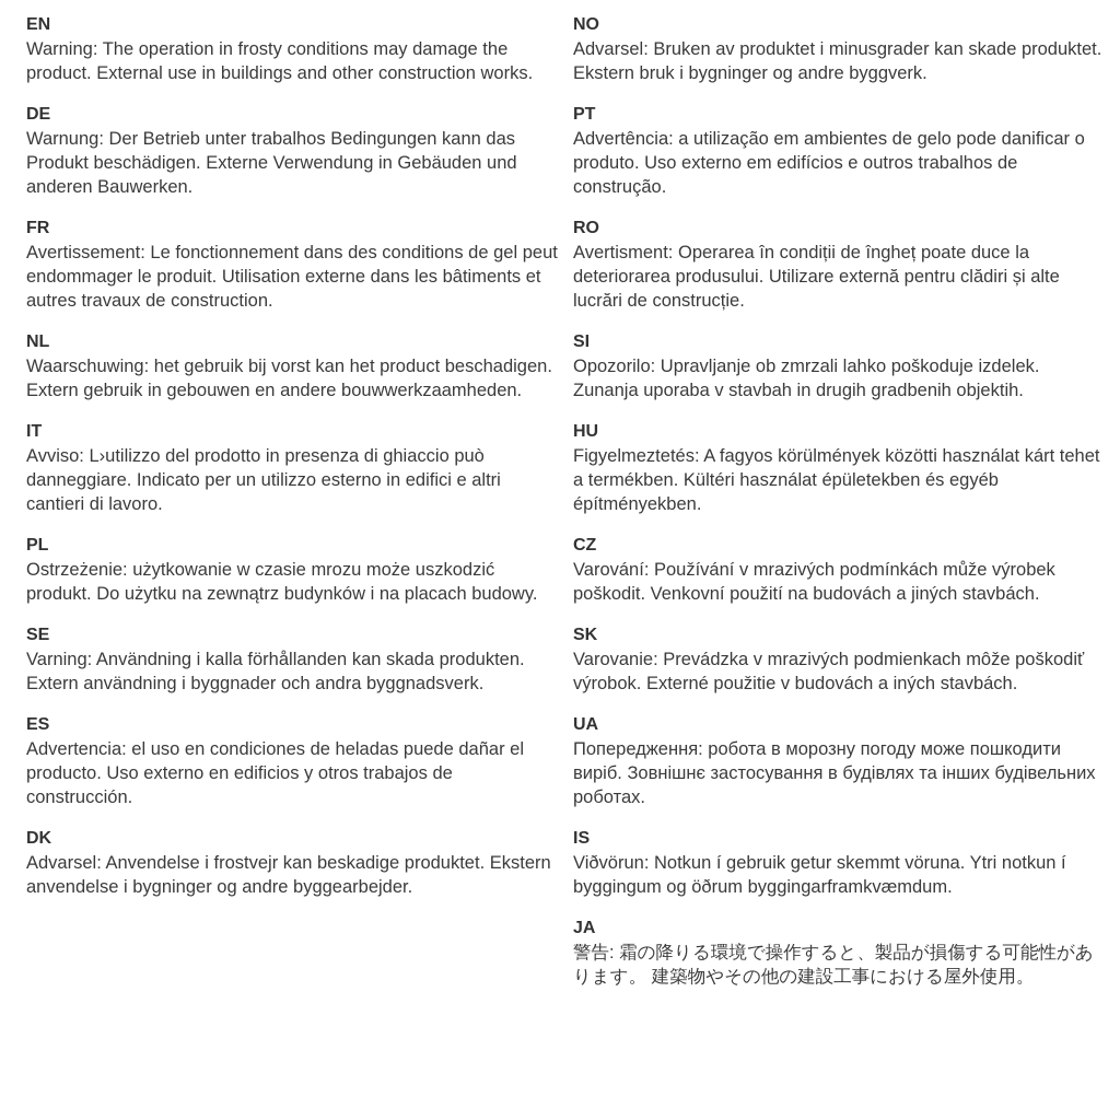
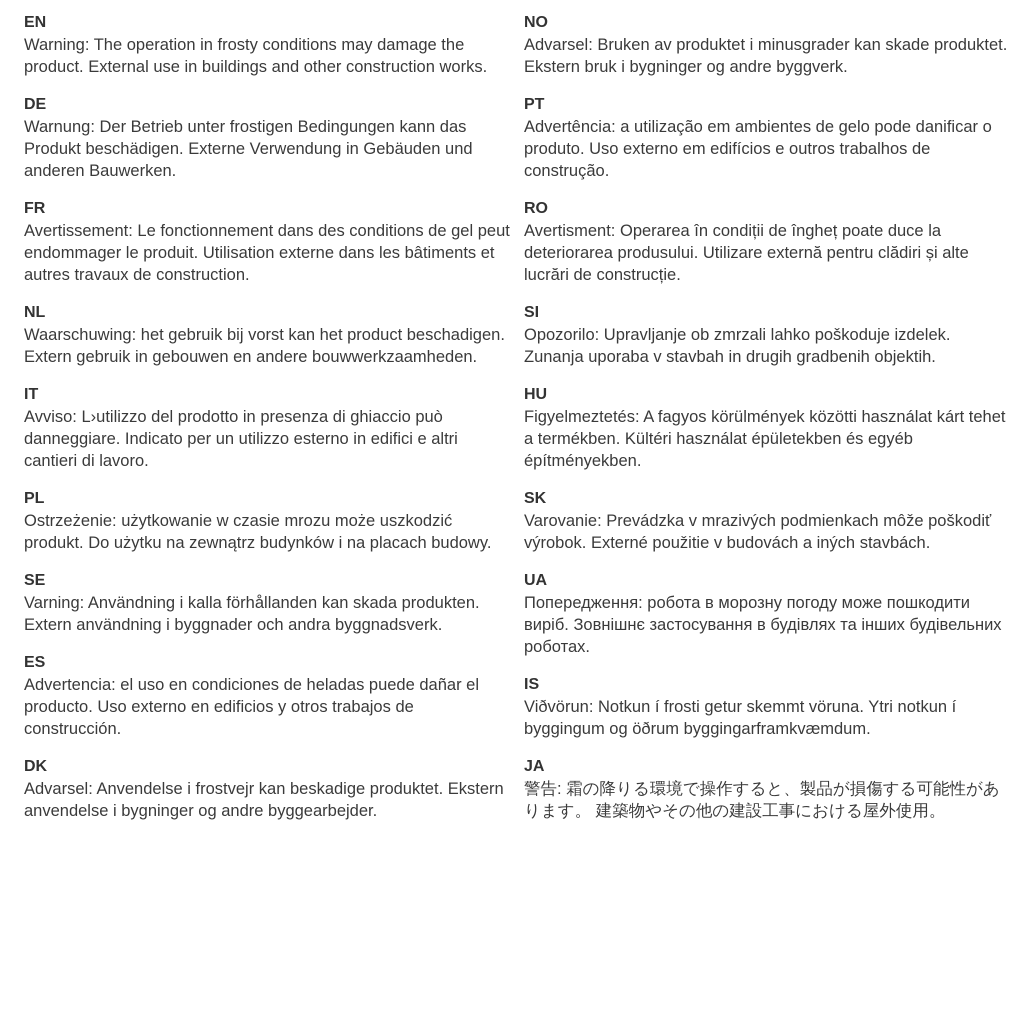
  EN
  Warning: The operation in frosty conditions may damage the product. External use in buildings and other construction works.
  DE
- Warnung: Der Betrieb unter trabalhos Bedingungen kann das Produkt beschädigen. Externe Verwendung in Gebäuden und anderen Bauwerken.
+ Warnung: Der Betrieb unter frostigen Bedingungen kann das Produkt beschädigen. Externe Verwendung in Gebäuden und anderen Bauwerken.
  FR
  Avertissement: Le fonctionnement dans des conditions de gel peut endommager le produit. Utilisation externe dans les bâtiments et autres travaux de construction.
  NL
  Waarschuwing: het gebruik bij vorst kan het product beschadigen. Extern gebruik in gebouwen en andere bouwwerkzaamheden.
  IT
  Avviso: L›utilizzo del prodotto in presenza di ghiaccio può danneggiare. Indicato per un utilizzo esterno in edifici e altri cantieri di lavoro.
  PL
  Ostrzeżenie: użytkowanie w czasie mrozu może uszkodzić produkt. Do użytku na zewnątrz budynków i na placach budowy.
  SE
  Varning: Användning i kalla förhållanden kan skada produkten. Extern användning i byggnader och andra byggnadsverk.
  ES
  Advertencia: el uso en condiciones de heladas puede dañar el producto. Uso externo en edificios y otros trabajos de construcción.
  DK
  Advarsel: Anvendelse i frostvejr kan beskadige produktet. Ekstern anvendelse i bygninger og andre byggearbejder.
  NO
  Advarsel: Bruken av produktet i minusgrader kan skade produktet. Ekstern bruk i bygninger og andre byggverk.
  PT
  Advertência: a utilização em ambientes de gelo pode danificar o produto. Uso externo em edifícios e outros trabalhos de construção.
  RO
  Avertisment: Operarea în condiții de îngheț poate duce la deteriorarea produsului. Utilizare externă pentru clădiri și alte lucrări de construcție.
  SI
  Opozorilo: Upravljanje ob zmrzali lahko poškoduje izdelek. Zunanja uporaba v stavbah in drugih gradbenih objektih.
  HU
  Figyelmeztetés: A fagyos körülmények közötti használat kárt tehet a termékben. Kültéri használat épületekben és egyéb építményekben.
- CZ
- Varování: Používání v mrazivých podmínkách může výrobek poškodit. Venkovní použití na budovách a jiných stavbách.
  SK
  Varovanie: Prevádzka v mrazivých podmienkach môže poškodiť výrobok. Externé použitie v budovách a iných stavbách.
  UA
  Попередження: робота в морозну погоду може пошкодити виріб. Зовнішнє застосування в будівлях та інших будівельних роботах.
  IS
- Viðvörun: Notkun í gebruik getur skemmt vöruna. Ytri notkun í byggingum og öðrum byggingarframkvæmdum.
+ Viðvörun: Notkun í frosti getur skemmt vöruna. Ytri notkun í byggingum og öðrum byggingarframkvæmdum.
  JA
  警告: 霜の降りる環境で操作すると、製品が損傷する可能性があります。 建築物やその他の建設工事における屋外使用。
